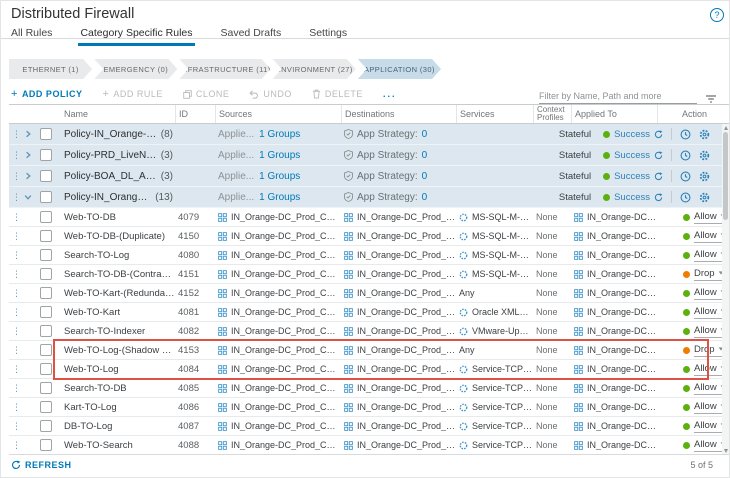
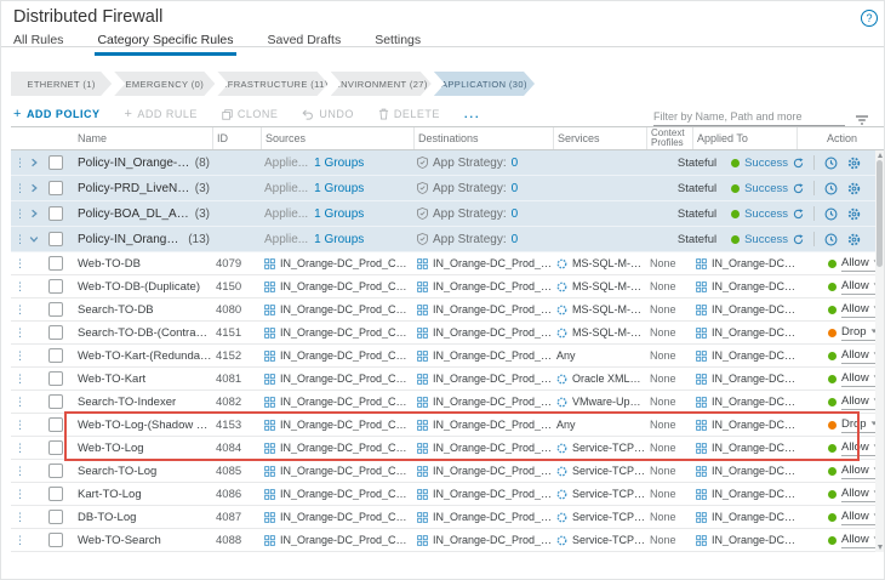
  Distributed Firewall
  ?
  All Rules
  Category Specific Rules
  Saved Drafts
  Settings
  ETHERNET (1)
  EMERGENCY (0)
  FRASTRUCTURE (11)
  NVIRONMENT (27)
  PPLICATION (30)
  +
  ADD POLICY
  +
  ADD RULE
  CLONE
  UNDO
  DELETE
  ...
  Filter by Name, Path and more
  Name
  ID
  Sources
  Destinations
  Services
  Context Profiles
  Applied To
  Action
  ⋮
  (8)
  Applie...
  1 Groups
  App Strategy:
  0
  Stateful
  Success
  ⋮
  Policy-PRD_LiveNew
  (3)
  Applie...
  1 Groups
  App Strategy:
  0
  Stateful
  Success
  ⋮
  Policy-BOA_DL_Ana
  (3)
  Applie...
  1 Groups
  App Strategy:
  0
  Stateful
  Success
  ⋮
  (13)
  Applie...
  1 Groups
  App Strategy:
  0
  Stateful
  Success
  ⋮
  Web-TO-DB
  4079
  IN_Orange-DC_Prod_CRM
  IN_Orange-DC_Prod_CR
  MS-SQL-M-TC
  None
  Allow
  ⋮
  Web-TO-DB-(Duplicate)
  4150
  IN_Orange-DC_Prod_CRM
  IN_Orange-DC_Prod_CR
  MS-SQL-M-TC
  None
  Allow
  ⋮
- Search-TO-Log
+ Search-TO-DB
  4080
  IN_Orange-DC_Prod_CRM
  IN_Orange-DC_Prod_CR
  MS-SQL-M-TC
  None
  Allow
  ⋮
  Search-TO-DB-(Contradict
  4151
  IN_Orange-DC_Prod_CRM
  IN_Orange-DC_Prod_CR
  MS-SQL-M-TC
  None
  Drop
  ⋮
  Web-TO-Kart-(Redundant
  4152
  IN_Orange-DC_Prod_CRM
  IN_Orange-DC_Prod_CR
  Any
  None
  Allow
  ⋮
  Web-TO-Kart
  4081
  IN_Orange-DC_Prod_CRM
  IN_Orange-DC_Prod_CR
  Oracle XMLDB
  None
  Allow
  ⋮
  Search-TO-Indexer
  4082
  IN_Orange-DC_Prod_CRM
  VMware-Updat
  None
  Allow
  ⋮
  Web-TO-Log-(Shadow Su
  4153
  IN_Orange-DC_Prod_CRM
  IN_Orange-DC_Prod_CR
  Any
  None
  Drop
  ⋮
  Web-TO-Log
  4084
  IN_Orange-DC_Prod_CRM
  IN_Orange-DC_Prod_CR
  Service-TCP-8
  None
  Allow
  ⋮
- Search-TO-DB
+ Search-TO-Log
  4085
  IN_Orange-DC_Prod_CRM
  IN_Orange-DC_Prod_CR
  Service-TCP-8
  None
  Allow
  ⋮
  Kart-TO-Log
  4086
  IN_Orange-DC_Prod_CRM
  IN_Orange-DC_Prod_CR
  Service-TCP-8
  None
  Allow
  ⋮
  DB-TO-Log
  4087
  IN_Orange-DC_Prod_CRM
  IN_Orange-DC_Prod_CR
  Service-TCP-8
  None
  Allow
  ⋮
  Web-TO-Search
  4088
  IN_Orange-DC_Prod_CRM
  Service-TCP-8
  None
  Allow
- REFRESH
- 5 of 5
